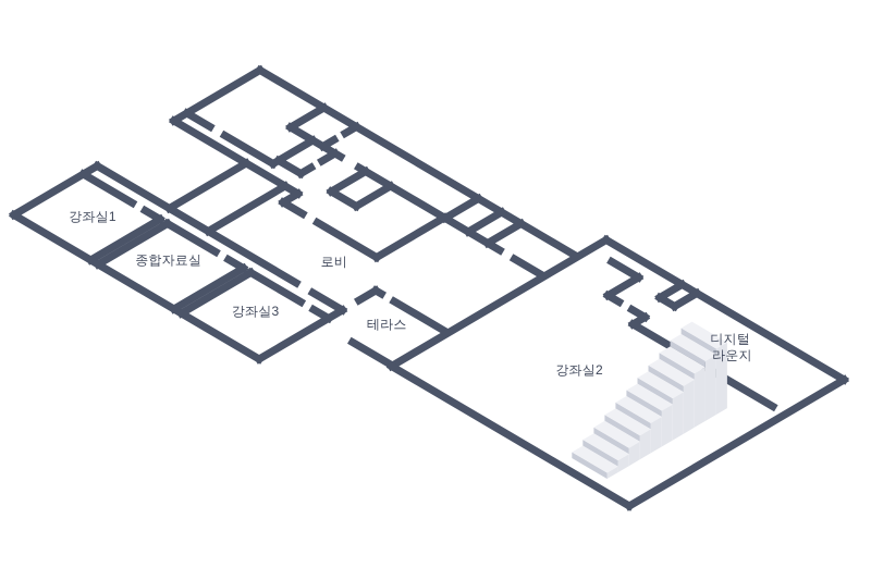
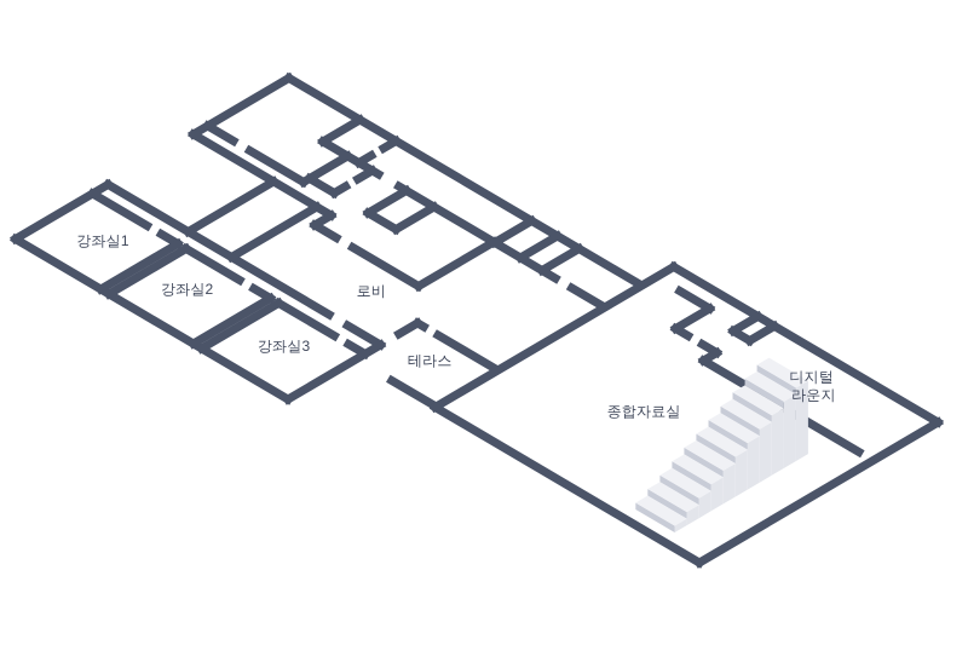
  강좌실1
- 종합자료실
+ 강좌실2
  강좌실3
  로비
  테라스
- 강좌실2
+ 종합자료실
  디지털 라운지
